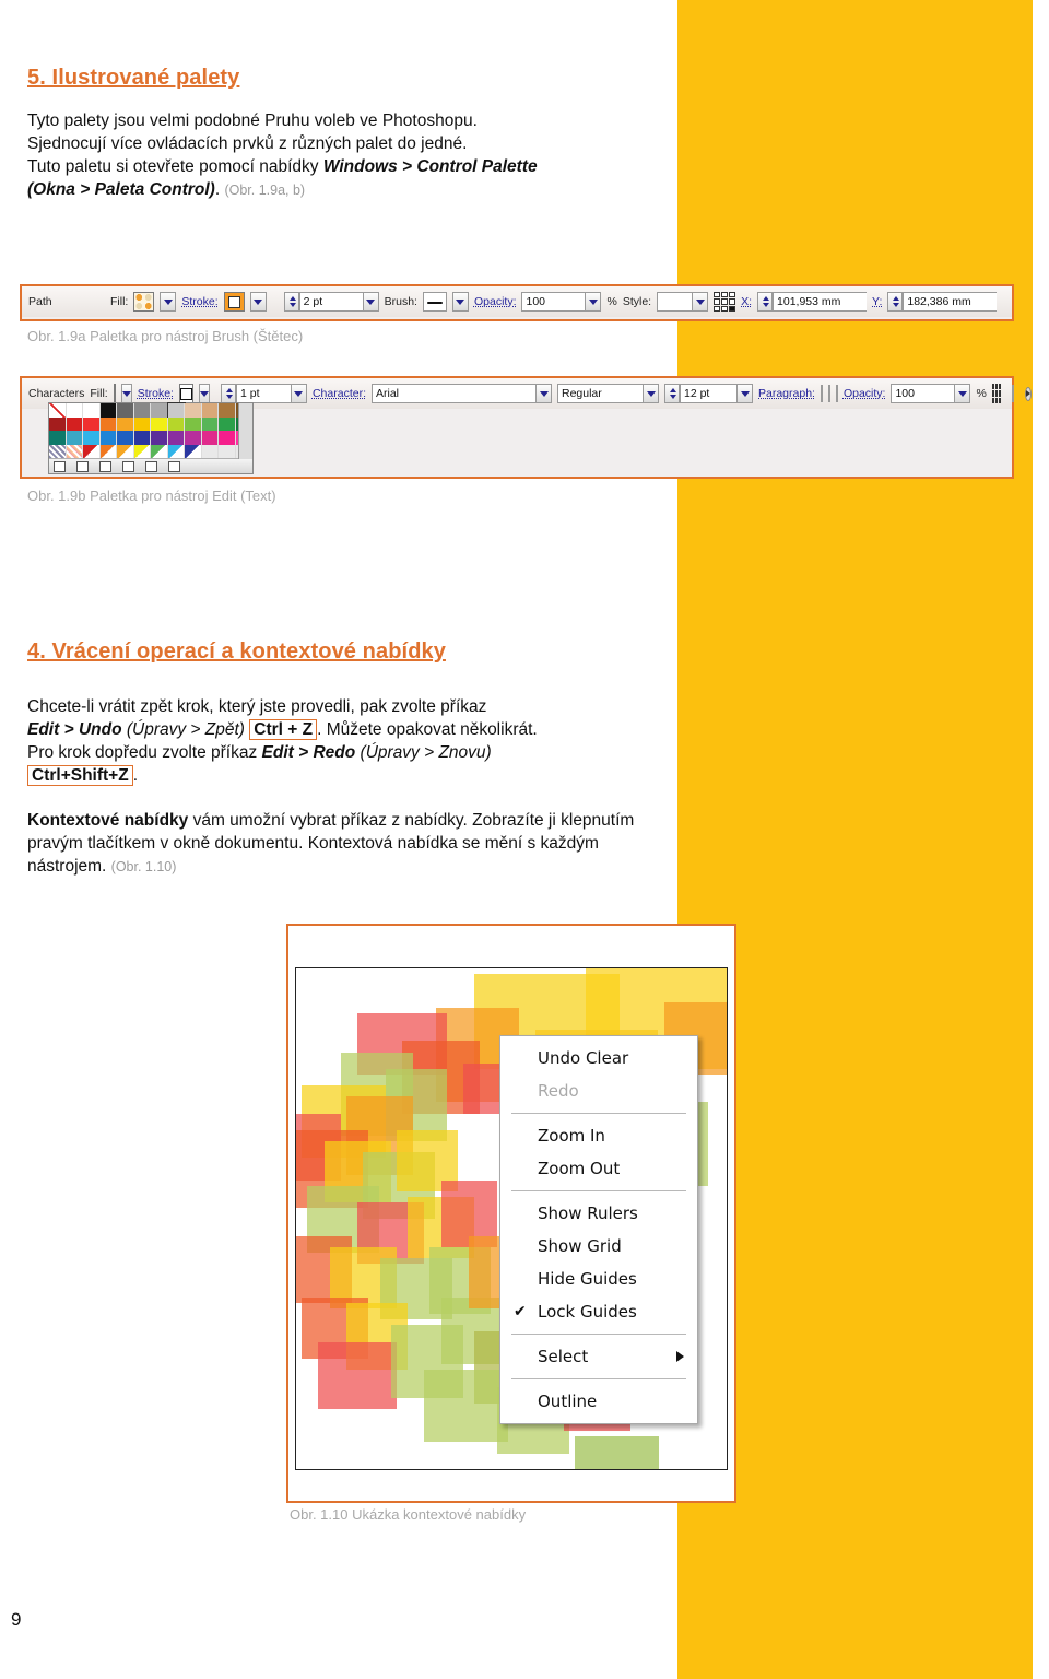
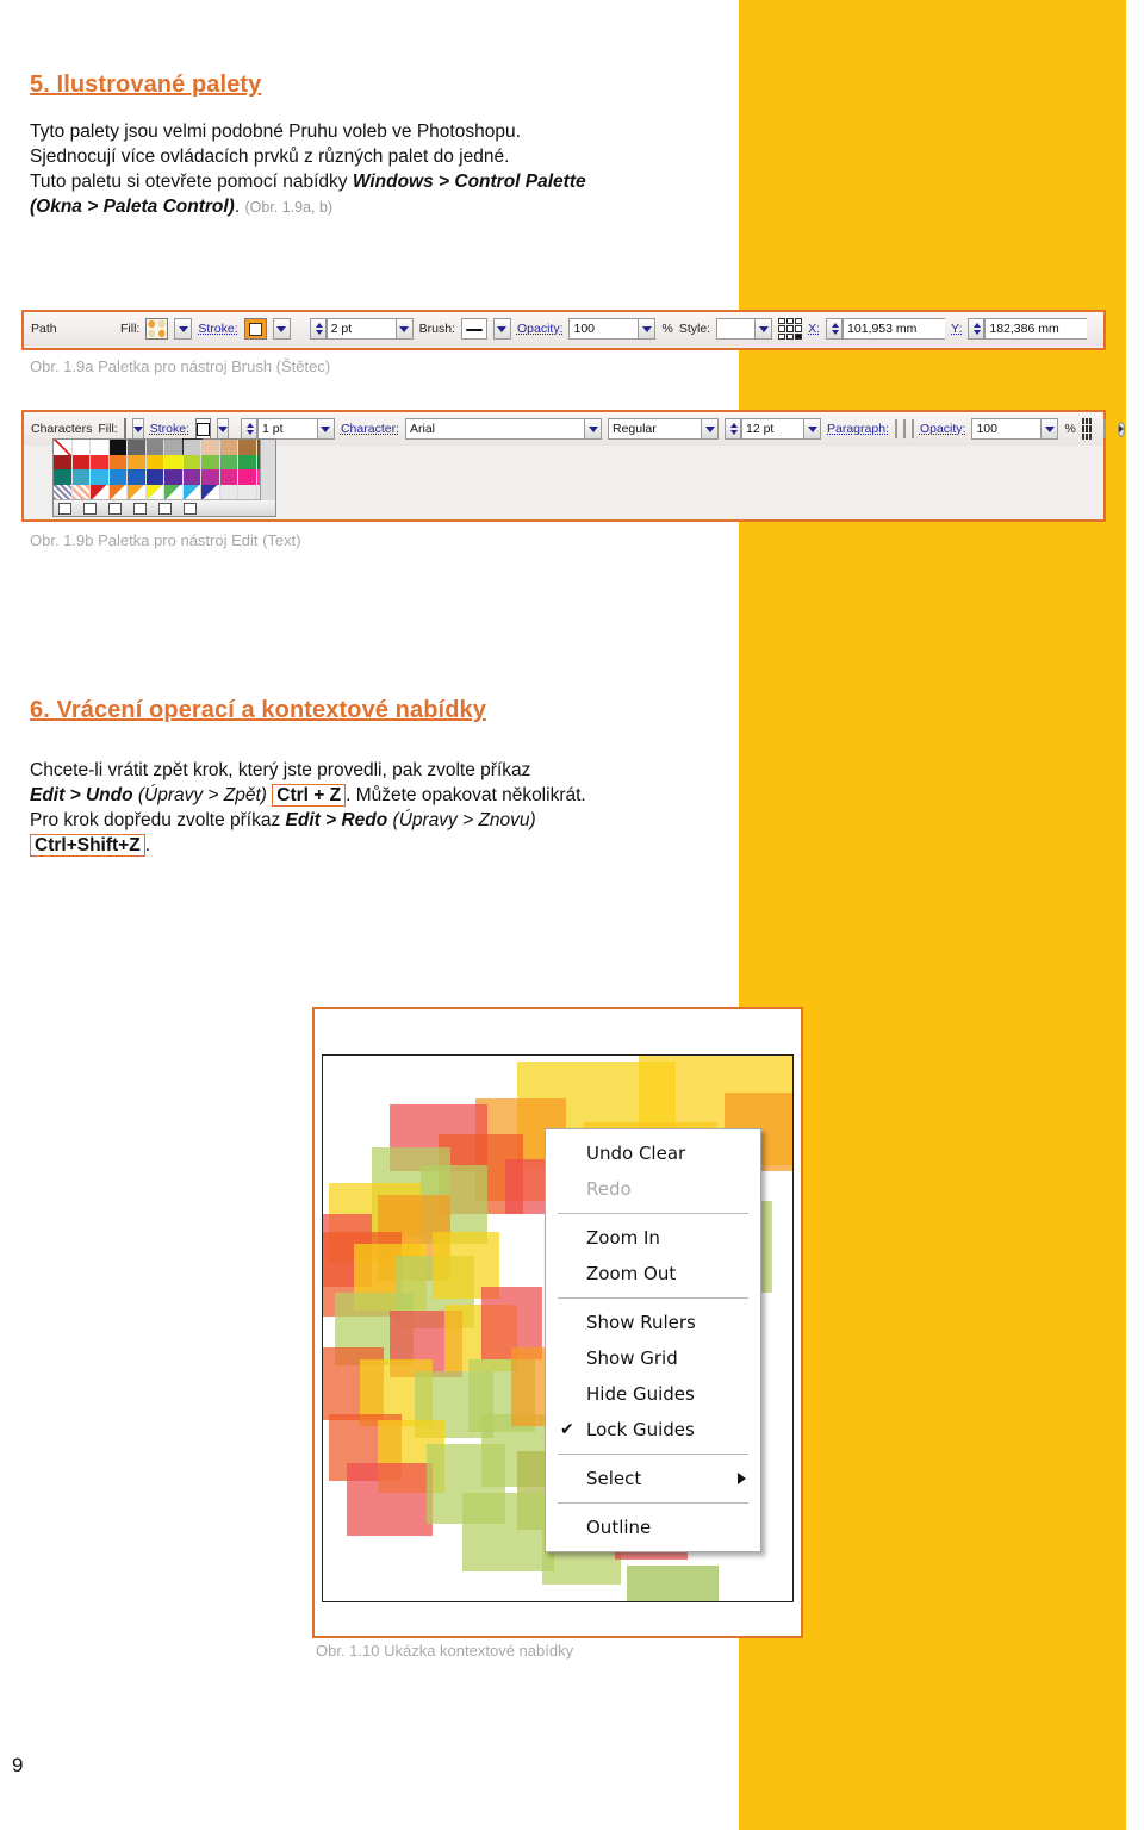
  5. Ilustrované palety
  Tyto palety jsou velmi podobné Pruhu voleb ve Photoshopu.
  Sjednocují více ovládacích prvků z různých palet do jedné.
  Tuto paletu si otevřete pomocí nabídky Windows > Control Palette
  (Okna > Paleta Control). (Obr. 1.9a, b)
  Path
  Fill:
  Stroke:
  2 pt
  Brush:
  Opacity:
  100
  %
  Style:
  X:
  101,953 mm
  Y:
  182,386 mm
  Obr. 1.9a Paletka pro nástroj Brush (Štětec)
  Characters
  Fill:
  Stroke:
  1 pt
  Character:
  Arial
  Regular
  12 pt
  Paragraph:
  Opacity:
  100
  %
  Obr. 1.9b Paletka pro nástroj Edit (Text)
- 4. Vrácení operací a kontextové nabídky
+ 6. Vrácení operací a kontextové nabídky
  Chcete-li vrátit zpět krok, který jste provedli, pak zvolte příkaz
  Edit > Undo (Úpravy > Zpět) Ctrl + Z . Můžete opakovat několikrát.
  Pro krok dopředu zvolte příkaz Edit > Redo (Úpravy > Znovu)
  Ctrl+Shift+Z .
- Kontextové nabídky vám umožní vybrat příkaz z nabídky. Zobrazíte ji klepnutím pravým tlačítkem v okně dokumentu. Kontextová nabídka se mění s každým nástrojem. (Obr. 1.10)
  Undo Clear
  Redo
  Zoom In
  Zoom Out
  Show Rulers
  Show Grid
  Hide Guides
  ✔
  Lock Guides
  Select
  Outline
  Obr. 1.10 Ukázka kontextové nabídky
  9
